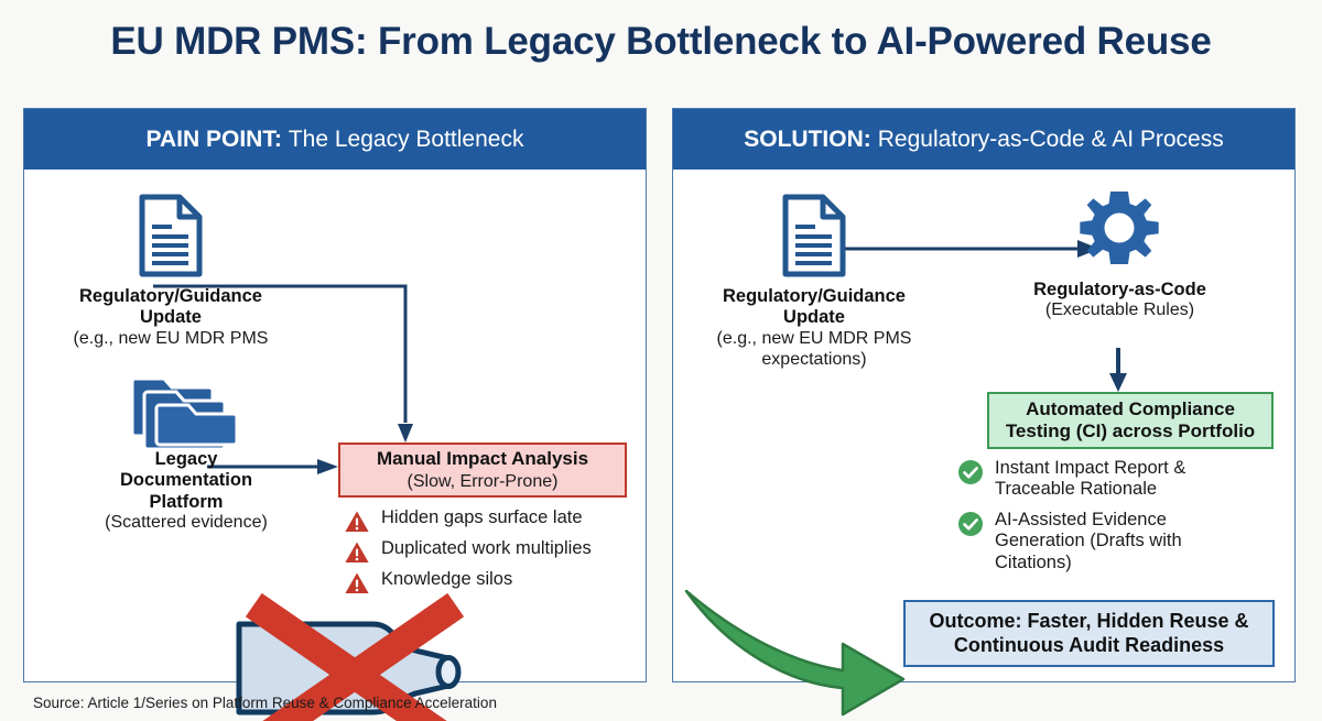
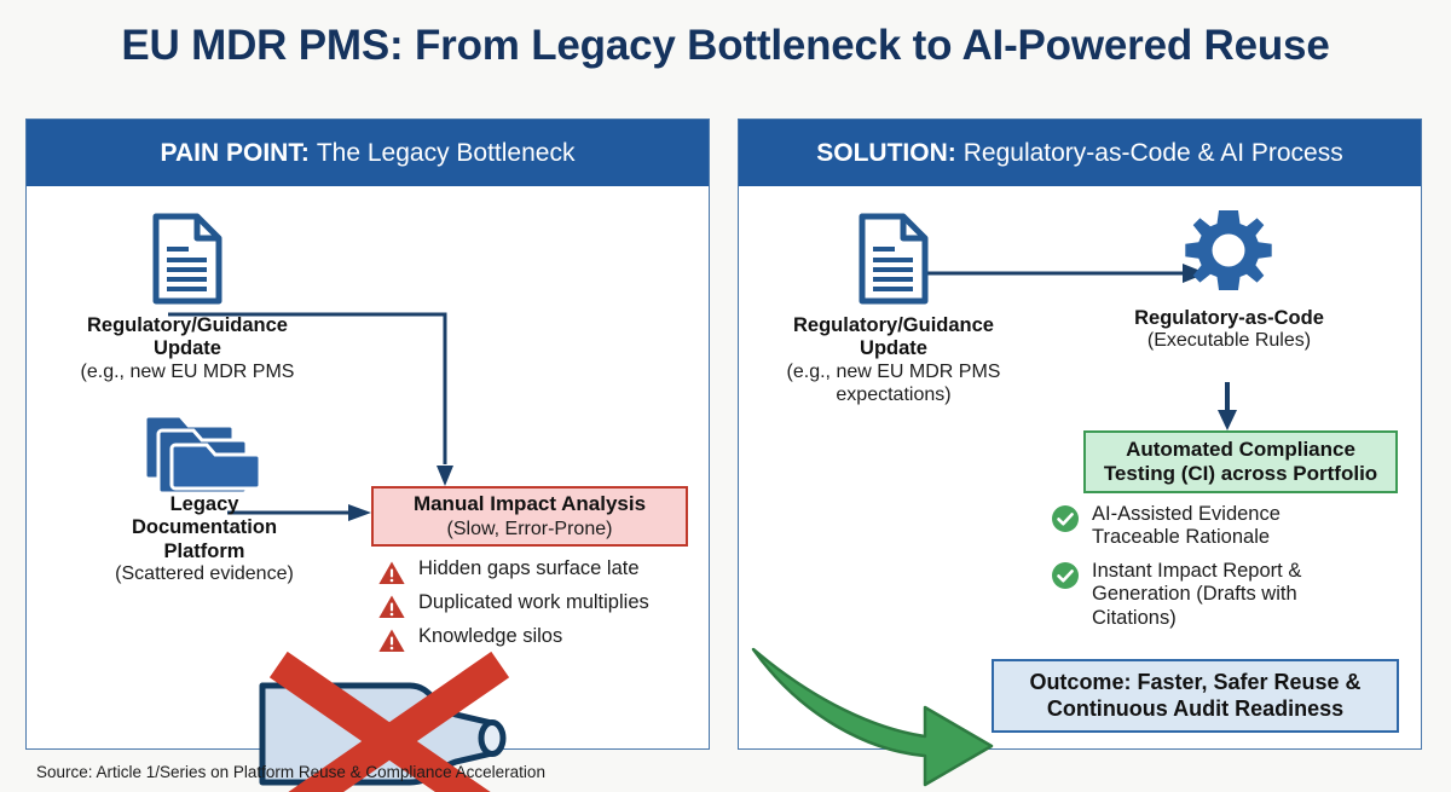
  EU MDR PMS: From Legacy Bottleneck to AI-Powered Reuse
  PAIN POINT:
  The Legacy Bottleneck
  Regulatory/Guidance
  Update
  (e.g., new EU MDR PMS
  Legacy
  Documentation
  Platform
  (Scattered evidence)
  Manual Impact Analysis
  (Slow, Error-Prone)
  Hidden gaps surface late
  Duplicated work multiplies
  Knowledge silos
  SOLUTION:
  Regulatory-as-Code & AI Process
  Regulatory/Guidance
  Update
  (e.g., new EU MDR PMS
  expectations)
  Regulatory-as-Code
  (Executable Rules)
  Automated Compliance
  Testing (CI) across Portfolio
- Instant Impact Report &
+ AI-Assisted Evidence
  Traceable Rationale
- AI-Assisted Evidence
+ Instant Impact Report &
  Generation (Drafts with
  Citations)
- Outcome: Faster, Hidden Reuse &
+ Outcome: Faster, Safer Reuse &
  Continuous Audit Readiness
  Source: Article 1/Series on Platform Reuse & Compliance Acceleration
